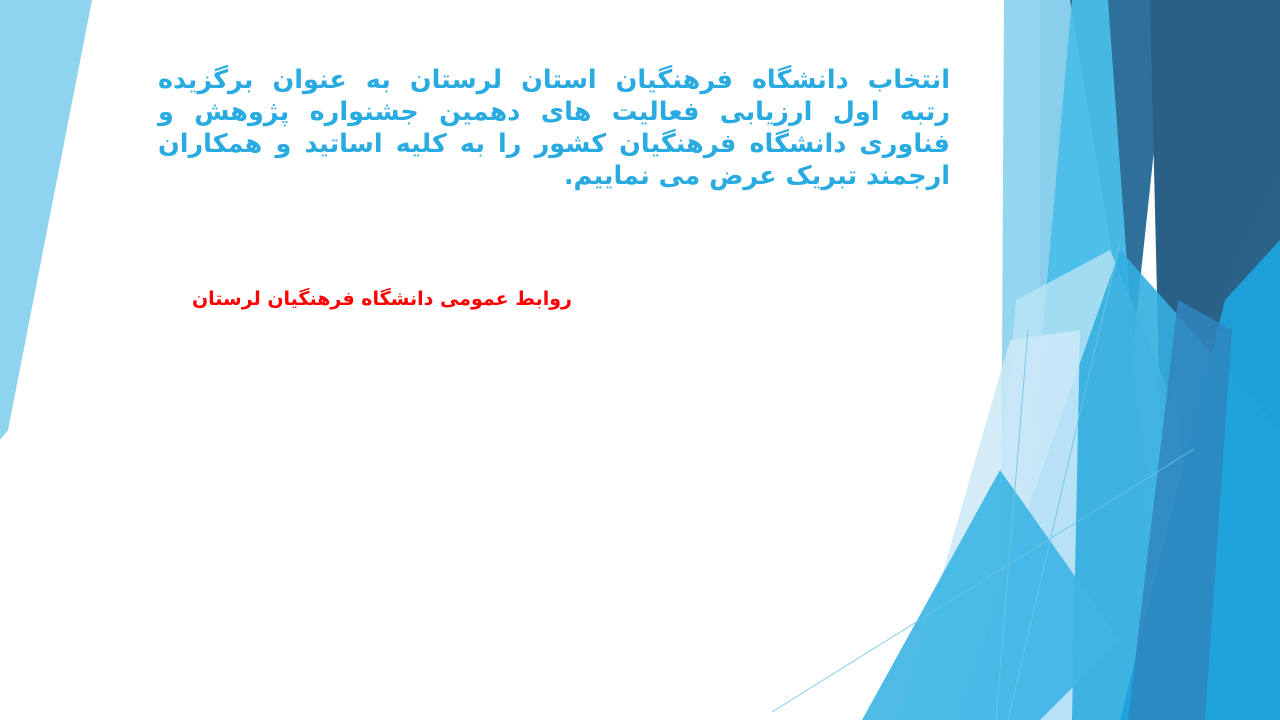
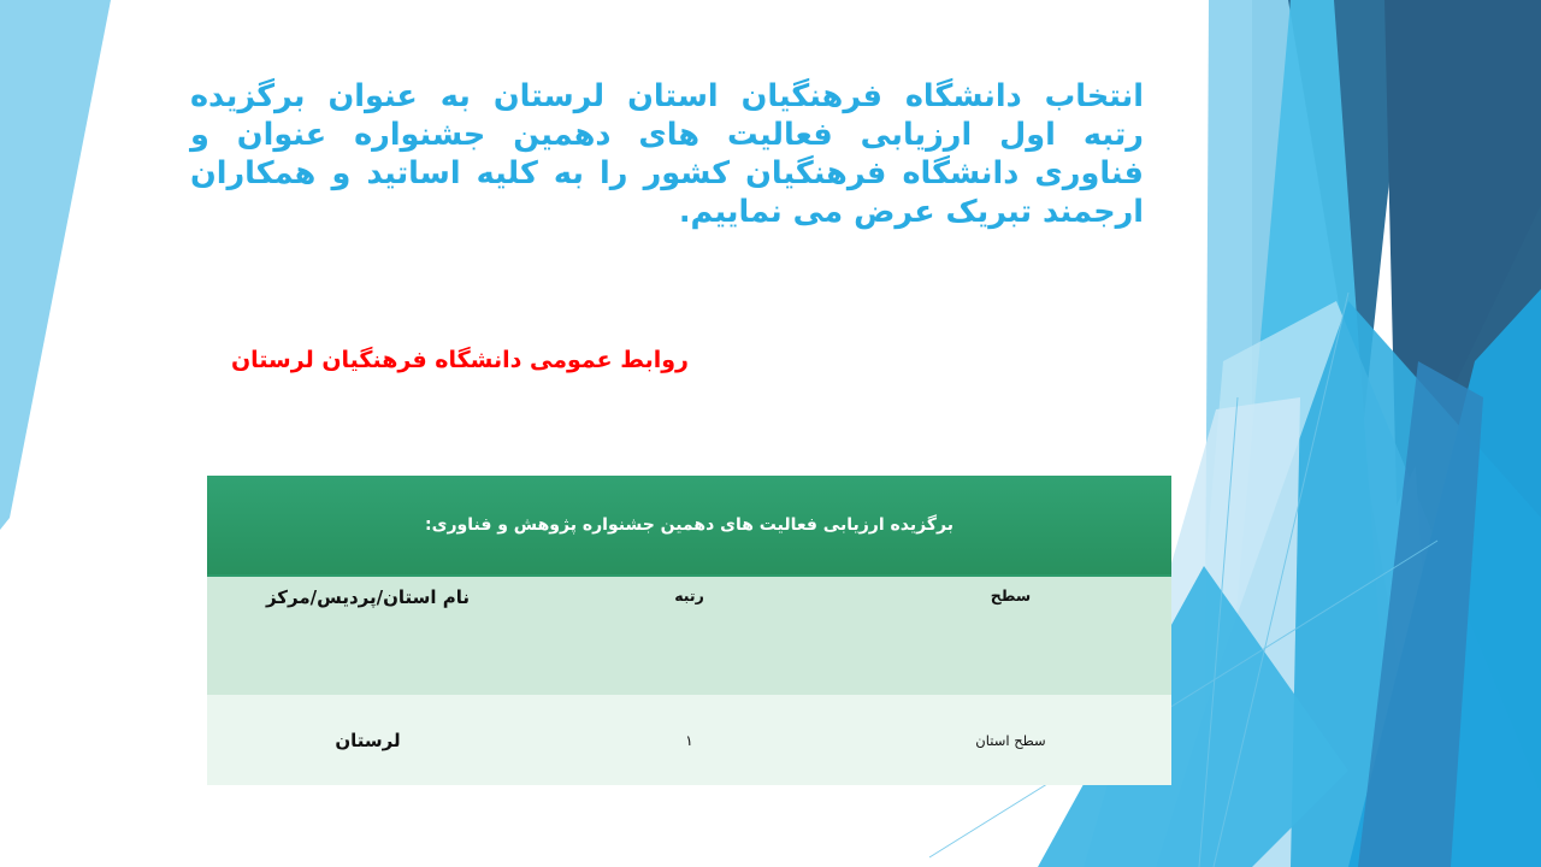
  انتخاب دانشگاه فرهنگیان استان لرستان به عنوان برگزیده
- رتبه اول ارزیابی فعالیت های دهمین جشنواره پژوهش و
+ رتبه اول ارزیابی فعالیت های دهمین جشنواره عنوان و
  فناوری دانشگاه فرهنگیان کشور را به کلیه اساتید و همکاران
  ارجمند تبریک عرض می نماییم.
  روابط عمومی دانشگاه فرهنگیان لرستان
+ برگزیده ارزیابی فعالیت های دهمین جشنواره پژوهش و فناوری:
+ سطح	رتبه	نام استان/پردیس/مرکز
+ سطح استان	۱	لرستان
